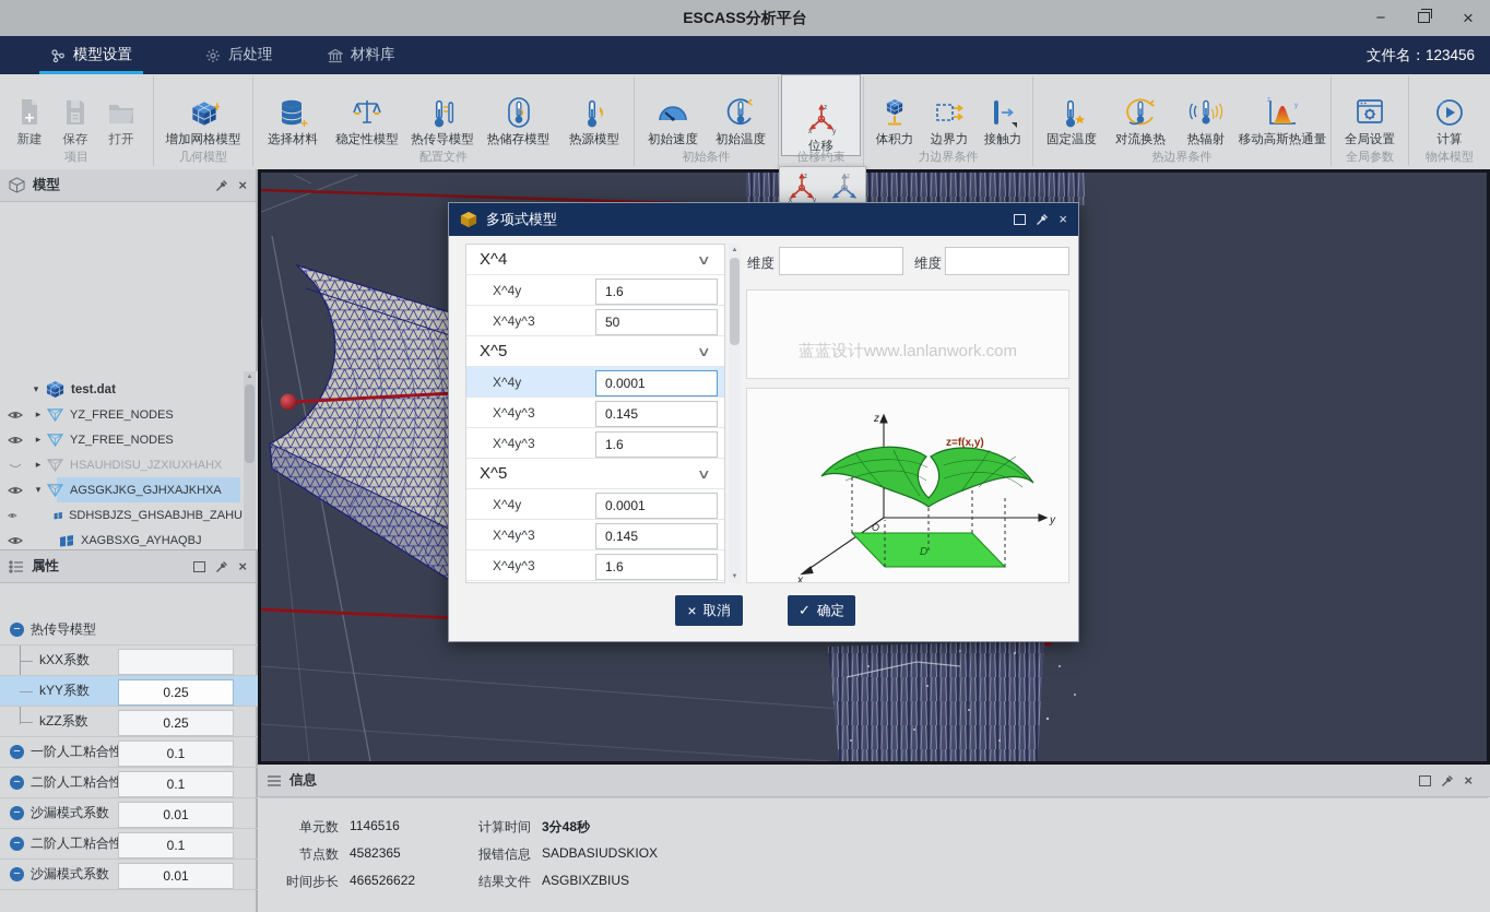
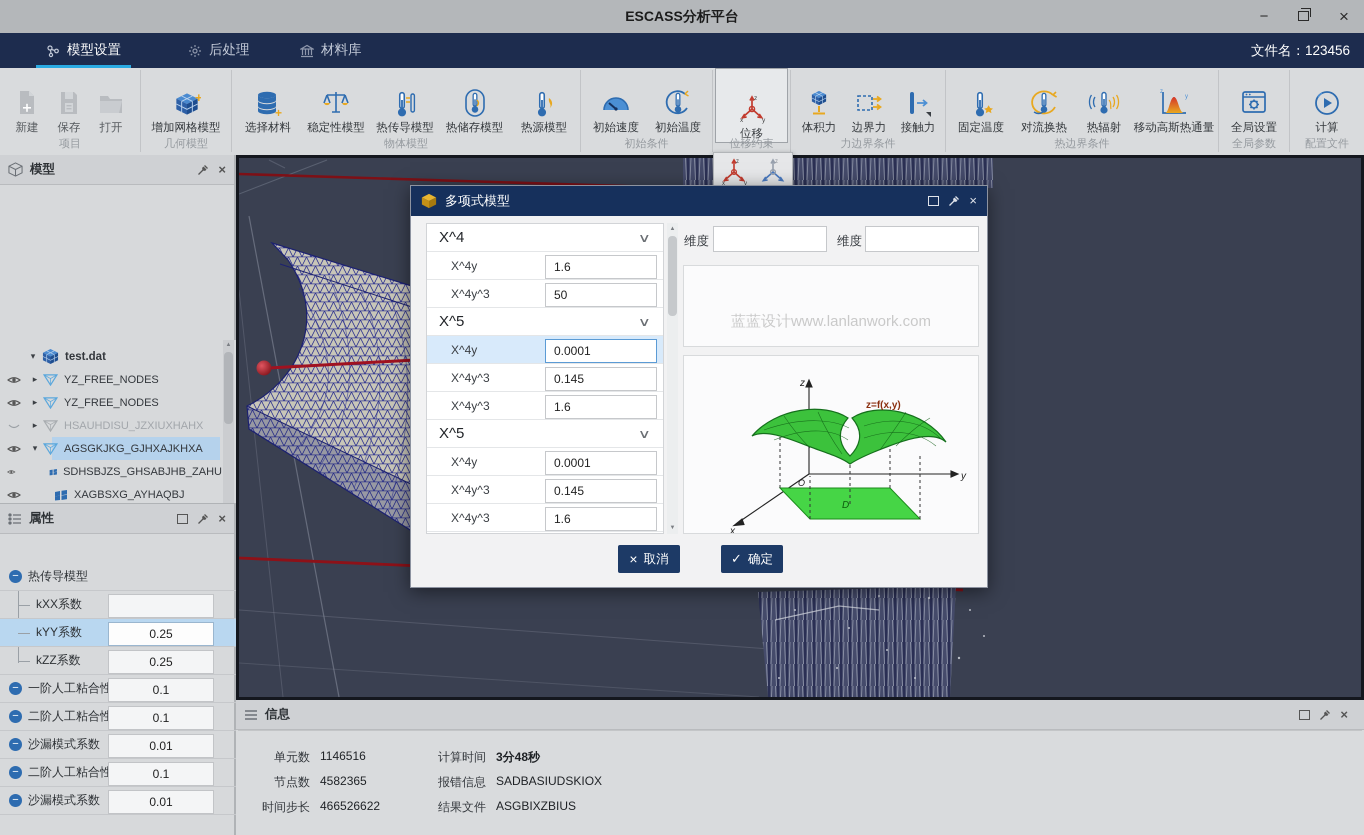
  ESCASS分析平台
  −
  ×
  模型设置
  后处理
  材料库
  文件名：123456
  新建
  保存
  打开
  项目
  +
  增加网格模型
  几何模型
  +
  选择材料
  稳定性模型
  热传导模型
  热储存模型
  热源模型
- 配置文件
+ 物体模型
  初始速度
  初始温度
  初始条件
  位移
  位移约束
  体积力
  边界力
  接触力
  力边界条件
  固定温度
  对流换热
  热辐射
  移动高斯热通量
  热边界条件
  全局设置
  全局参数
  计算
- 物体模型
+ 配置文件
  模型
  ×
  ▾
  test.dat
  ▸
  YZ_FREE_NODES
  ▸
  YZ_FREE_NODES
  ▸
  HSAUHDISU_JZXIUXHAHX
  ▾
  AGSGKJKG_GJHXAJKHXA
  SDHSBJZS_GHSABJHB_ZAHU
  XAGBSXG_AYHAQBJ
  属性
  ×
  −
  热传导模型
  kXX系数
  kYY系数
  0.25
  kZZ系数
  0.25
  −
  一阶人工粘合性
  0.1
  −
  二阶人工粘合性
  0.1
  −
  沙漏模式系数
  0.01
  −
  二阶人工粘合性
  0.1
  −
  沙漏模式系数
  0.01
  信息
  ×
  单元数
  1146516
  节点数
  4582365
  时间步长
  466526622
  计算时间
  3分48秒
  报错信息
  SADBASIUDSKIOX
  结果文件
  ASGBIXZBIUS
  多项式模型
  ×
  X^4
  ∨
  X^4y
  1.6
  X^4y^3
  50
  X^5
  ∨
  X^4y
  0.0001
  X^4y^3
  0.145
  X^4y^3
  1.6
  X^5
  ∨
  X^4y
  0.0001
  X^4y^3
  0.145
  X^4y^3
  1.6
  维度
  维度
  蓝蓝设计www.lanlanwork.com
  z
  y
  x
  O
  D
  z=f(x,y)
  ×
  取消
  ✓
  确定
